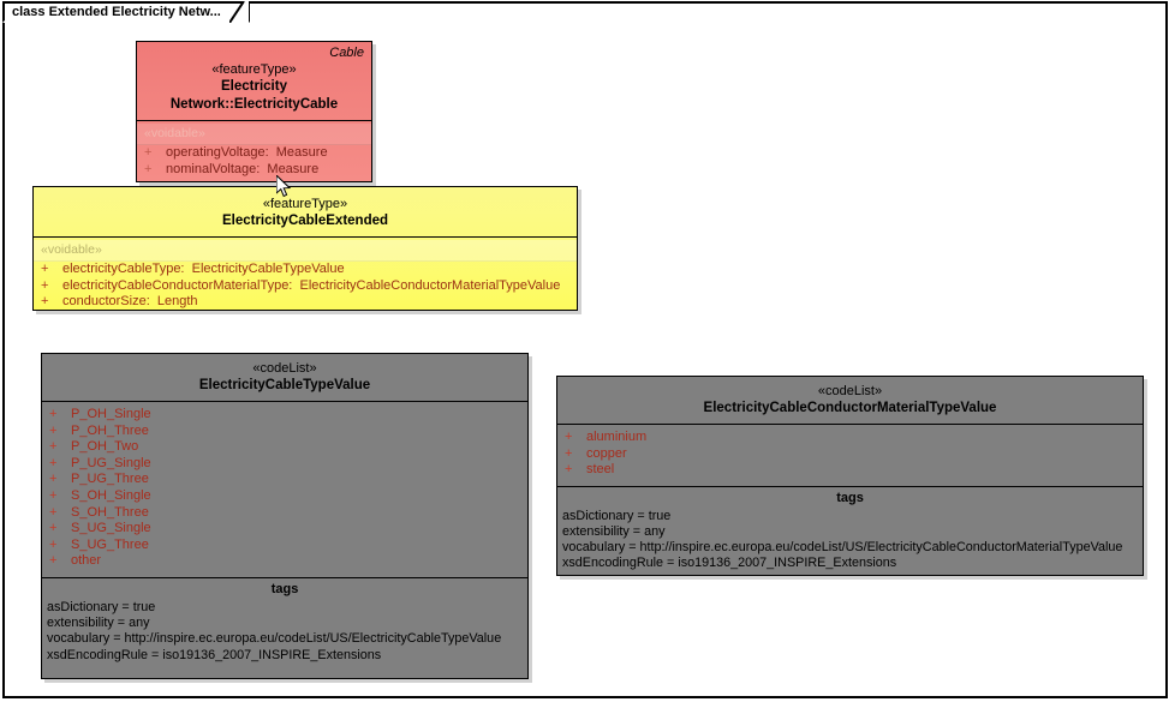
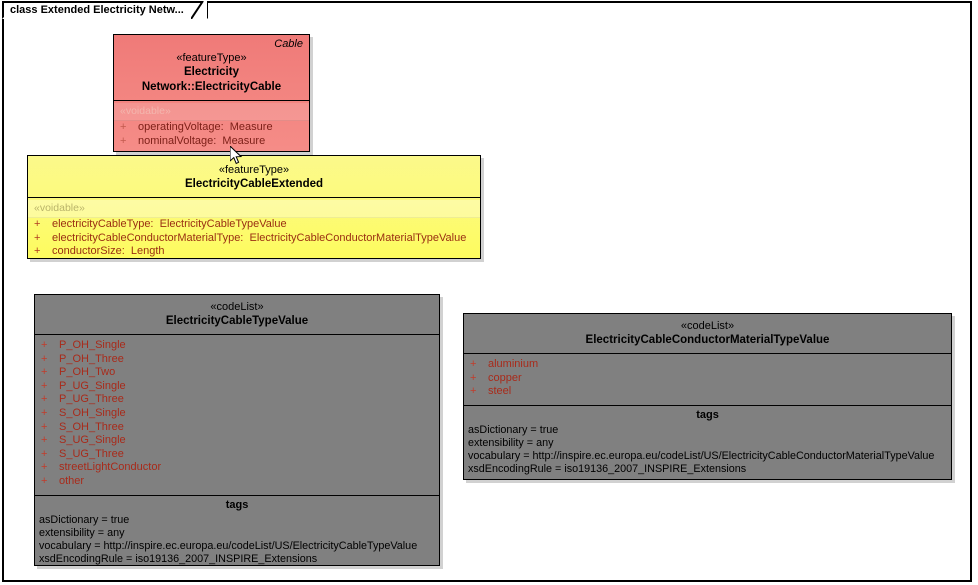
  Cable
  «featureType»
  Electricity Network::ElectricityCable
  «voidable»
  + operatingVoltage: Measure
  + nominalVoltage: Measure
  «featureType»
  ElectricityCableExtended
  «voidable»
  + electricityCableType: ElectricityCableTypeValue
  + electricityCableConductorMaterialType: ElectricityCableConductorMaterialTypeValue
  + conductorSize: Length
  «codeList»
  ElectricityCableTypeValue
  + P_OH_Single
  + P_OH_Three
  + P_OH_Two
  + P_UG_Single
  + P_UG_Three
  + S_OH_Single
  + S_OH_Three
  + S_UG_Single
  + S_UG_Three
+ + streetLightConductor
  + other
  tags
  asDictionary = true
  extensibility = any
  vocabulary = http://inspire.ec.europa.eu/codeList/US/ElectricityCableTypeValue
  xsdEncodingRule = iso19136_2007_INSPIRE_Extensions
  «codeList»
  ElectricityCableConductorMaterialTypeValue
  + aluminium
  + copper
  + steel
  tags
  asDictionary = true
  extensibility = any
  vocabulary = http://inspire.ec.europa.eu/codeList/US/ElectricityCableConductorMaterialTypeValue
  xsdEncodingRule = iso19136_2007_INSPIRE_Extensions
  class Extended Electricity Netw...
